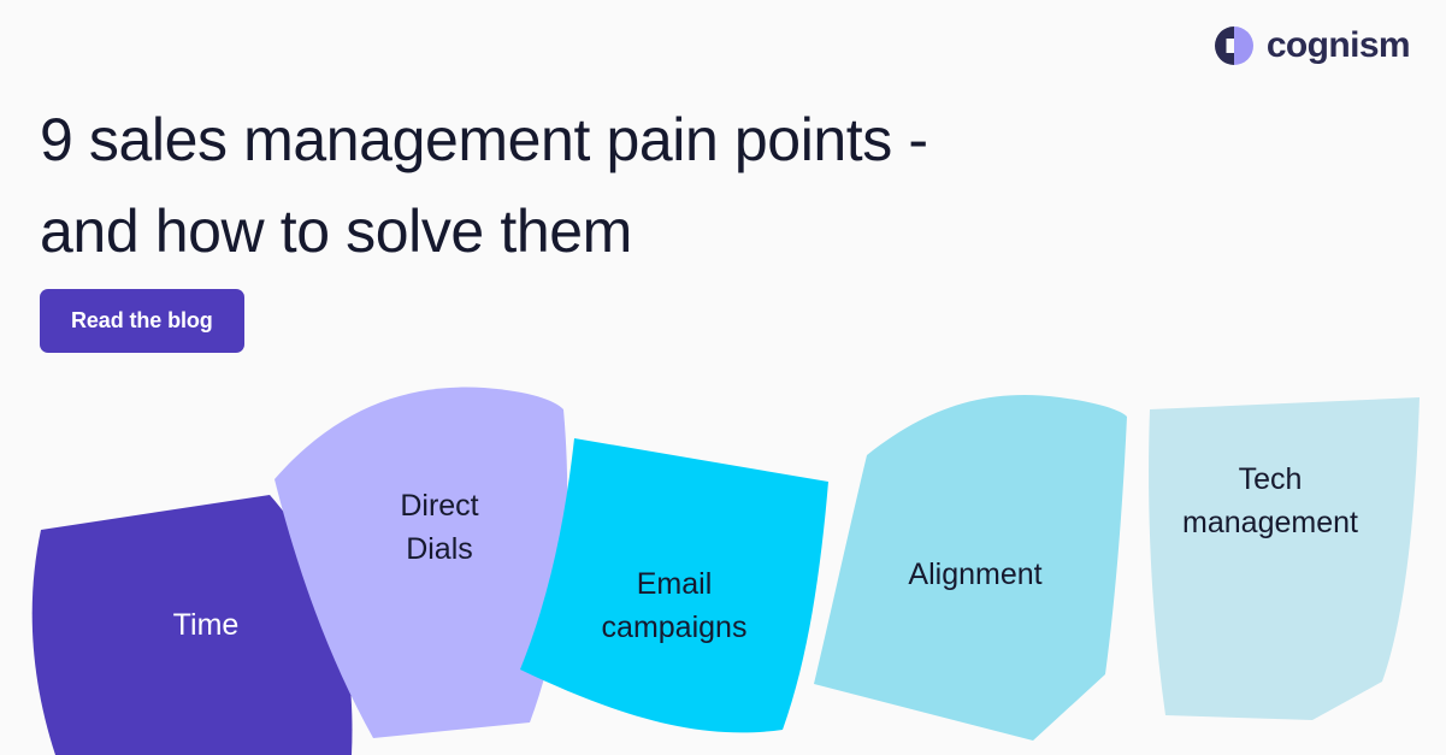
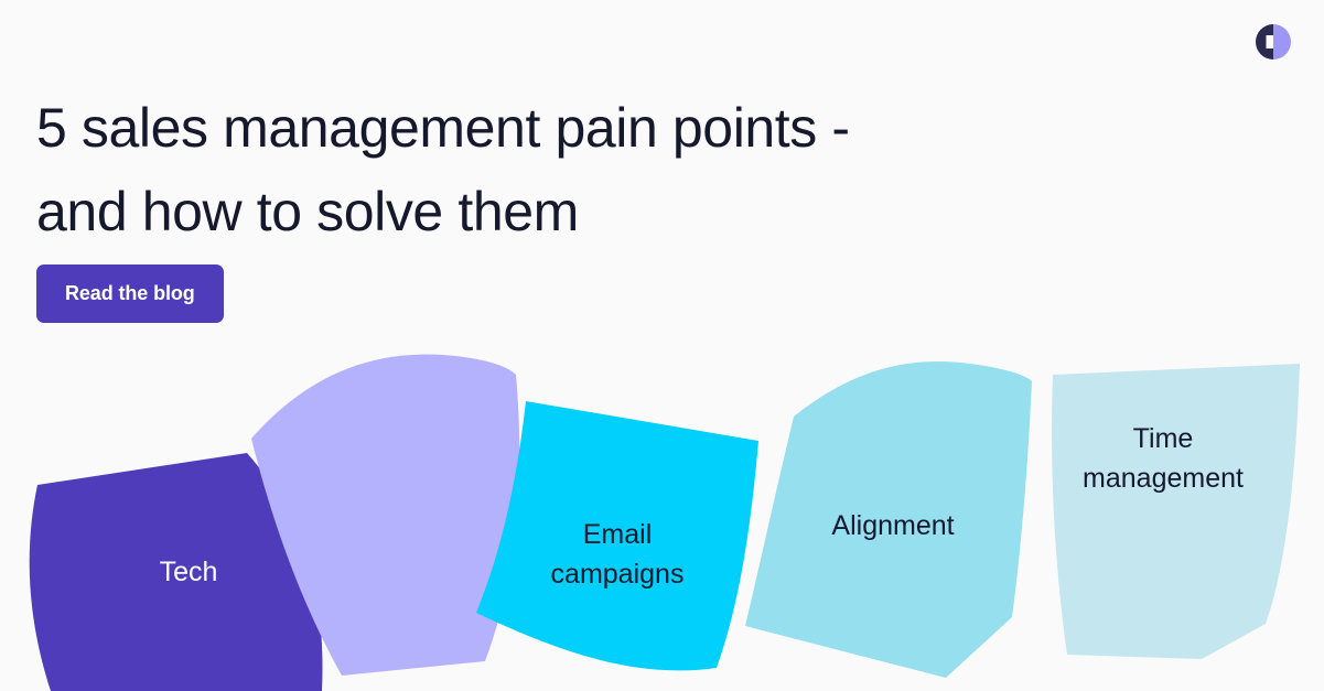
- Time
+ Tech
- Direct Dials
  Email campaigns
  Alignment
- Tech management
+ Time management
- cognism
- 9 sales management pain points -
+ 5 sales management pain points -
  and how to solve them
  Read the blog
